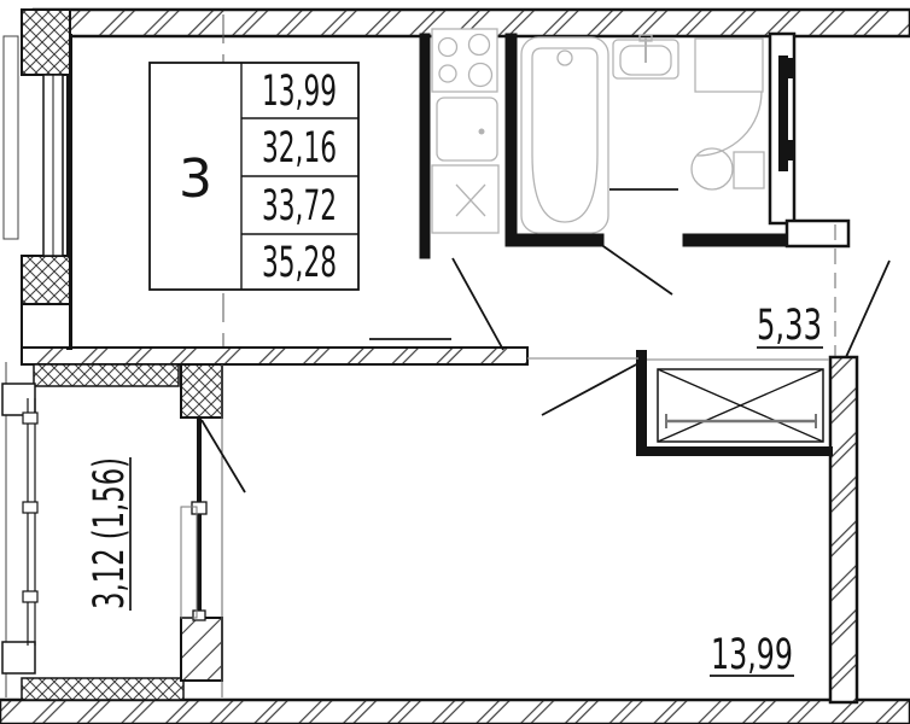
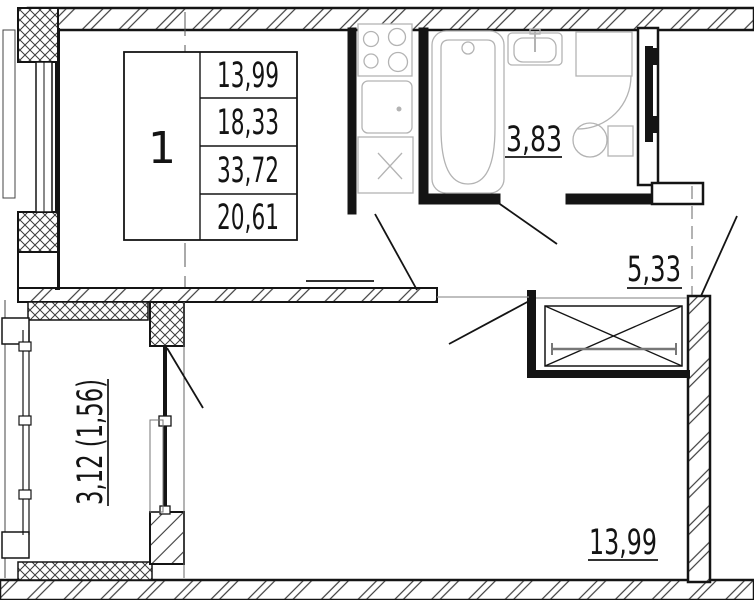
- 3
+ 1
  13,99
- 32,16
+ 18,33
  33,72
- 35,28
+ 20,61
+ 3,83
  5,33
  13,99
